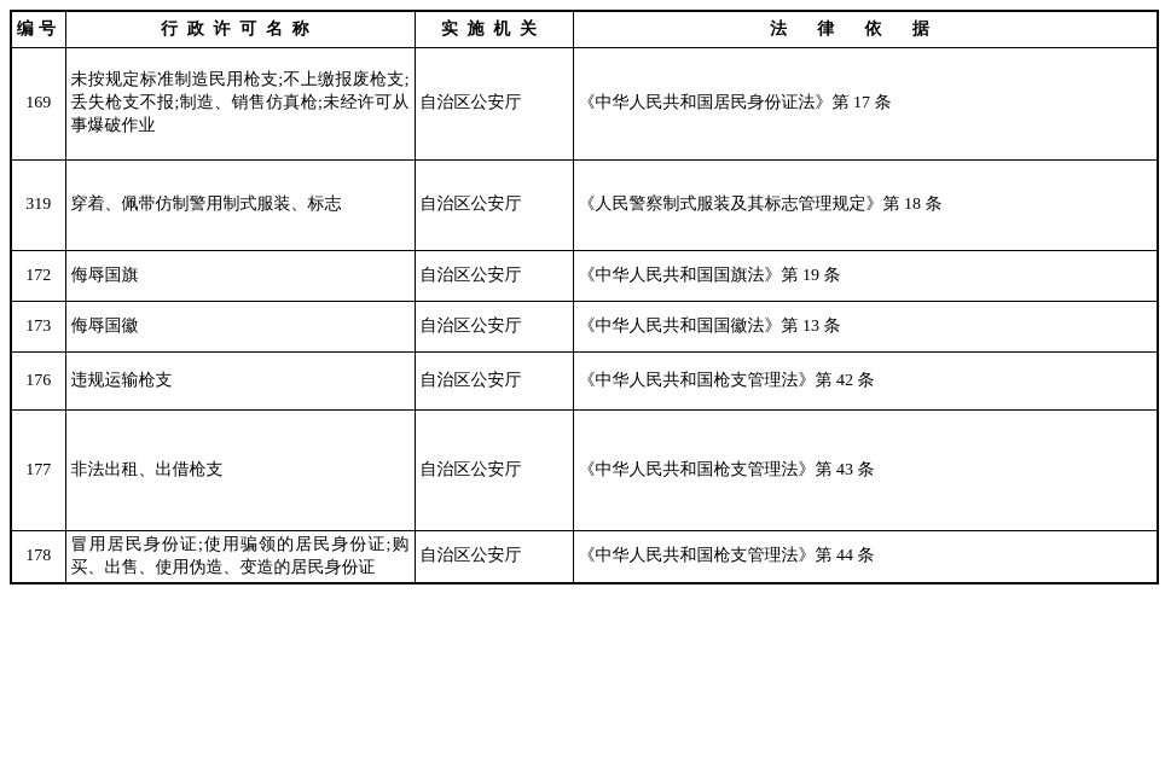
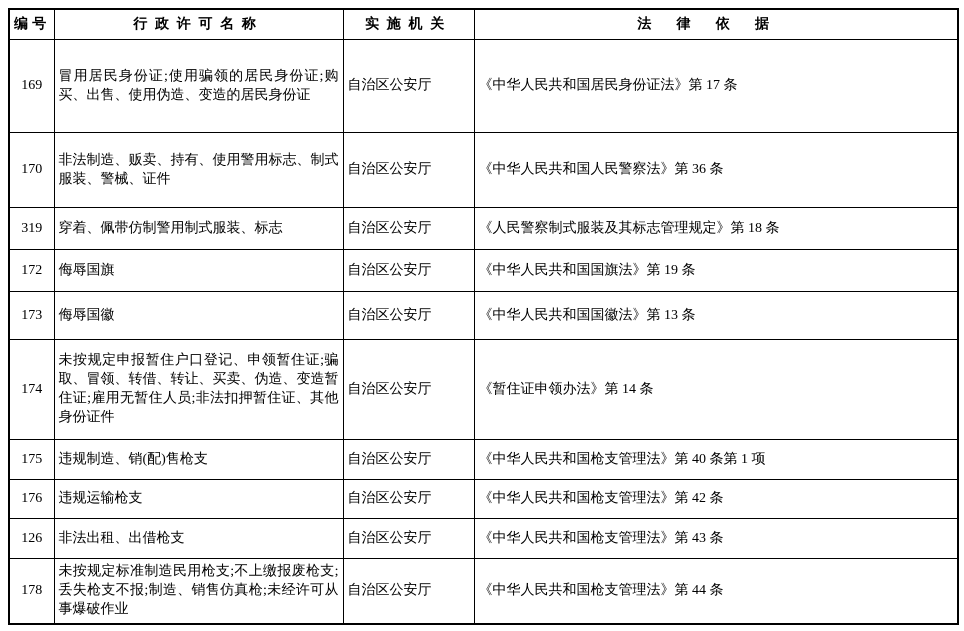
  编号	行政许可名称	实施机关	法律依据
- 169	未按规定标准制造民用枪支;不上缴报废枪支;丢失枪支不报;制造、销售仿真枪;未经许可从事爆破作业	自治区公安厅	《中华人民共和国居民身份证法》第 17 条
+ 169	冒用居民身份证;使用骗领的居民身份证;购买、出售、使用伪造、变造的居民身份证	自治区公安厅	《中华人民共和国居民身份证法》第 17 条
+ 170	非法制造、贩卖、持有、使用警用标志、制式服装、警械、证件	自治区公安厅	《中华人民共和国人民警察法》第 36 条
  319	穿着、佩带仿制警用制式服装、标志	自治区公安厅	《人民警察制式服装及其标志管理规定》第 18 条
  172	侮辱国旗	自治区公安厅	《中华人民共和国国旗法》第 19 条
  173	侮辱国徽	自治区公安厅	《中华人民共和国国徽法》第 13 条
+ 174	未按规定申报暂住户口登记、申领暂住证;骗取、冒领、转借、转让、买卖、伪造、变造暂住证;雇用无暂住人员;非法扣押暂住证、其他身份证件	自治区公安厅	《暂住证申领办法》第 14 条
+ 175	违规制造、销(配)售枪支	自治区公安厅	《中华人民共和国枪支管理法》第 40 条第 1 项
  176	违规运输枪支	自治区公安厅	《中华人民共和国枪支管理法》第 42 条
- 177	非法出租、出借枪支	自治区公安厅	《中华人民共和国枪支管理法》第 43 条
+ 126	非法出租、出借枪支	自治区公安厅	《中华人民共和国枪支管理法》第 43 条
- 178	冒用居民身份证;使用骗领的居民身份证;购买、出售、使用伪造、变造的居民身份证	自治区公安厅	《中华人民共和国枪支管理法》第 44 条
+ 178	未按规定标准制造民用枪支;不上缴报废枪支;丢失枪支不报;制造、销售仿真枪;未经许可从事爆破作业	自治区公安厅	《中华人民共和国枪支管理法》第 44 条
